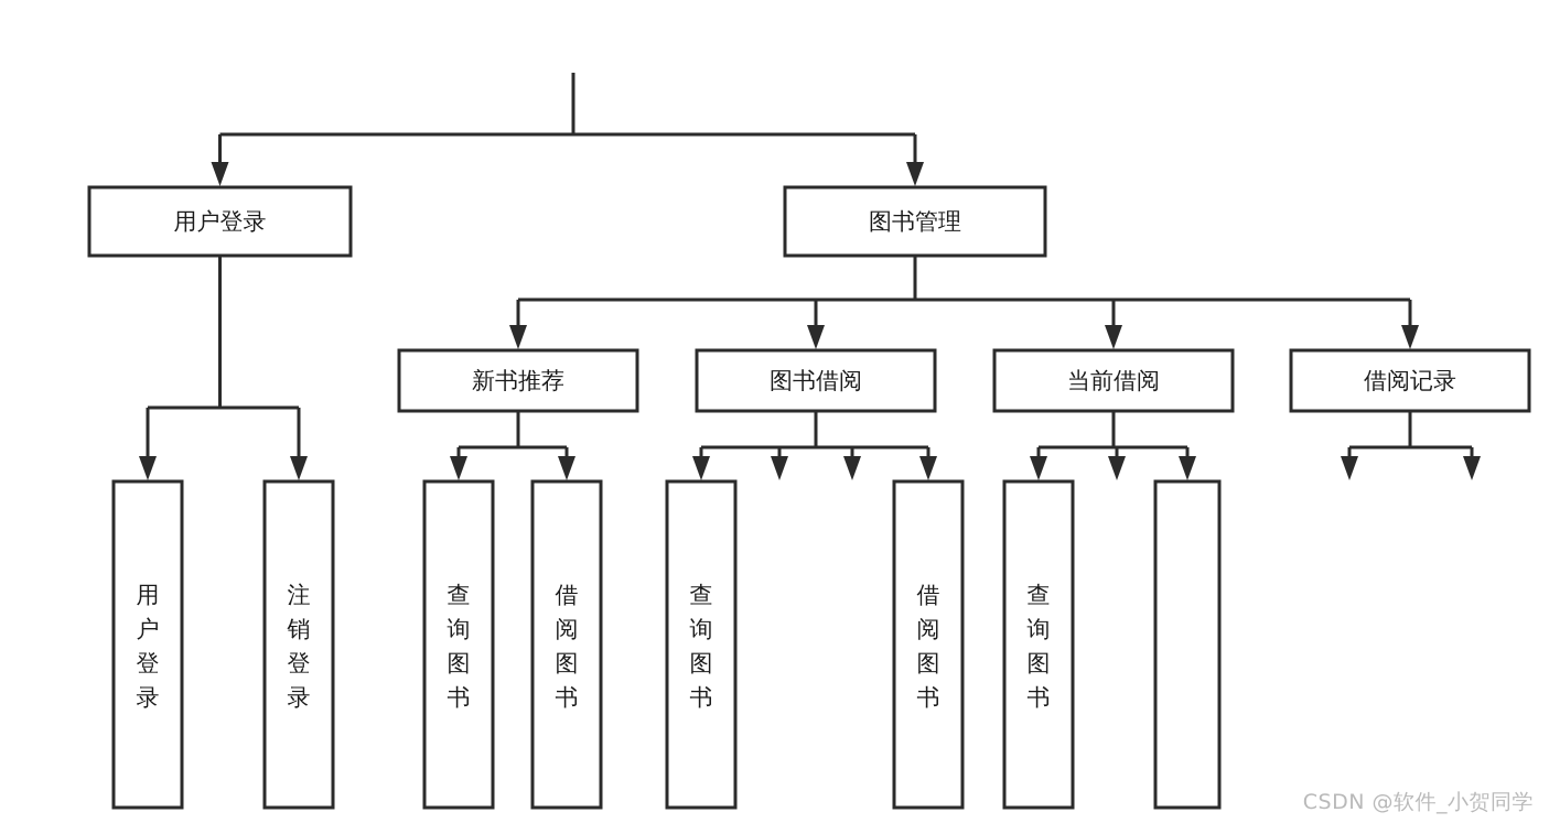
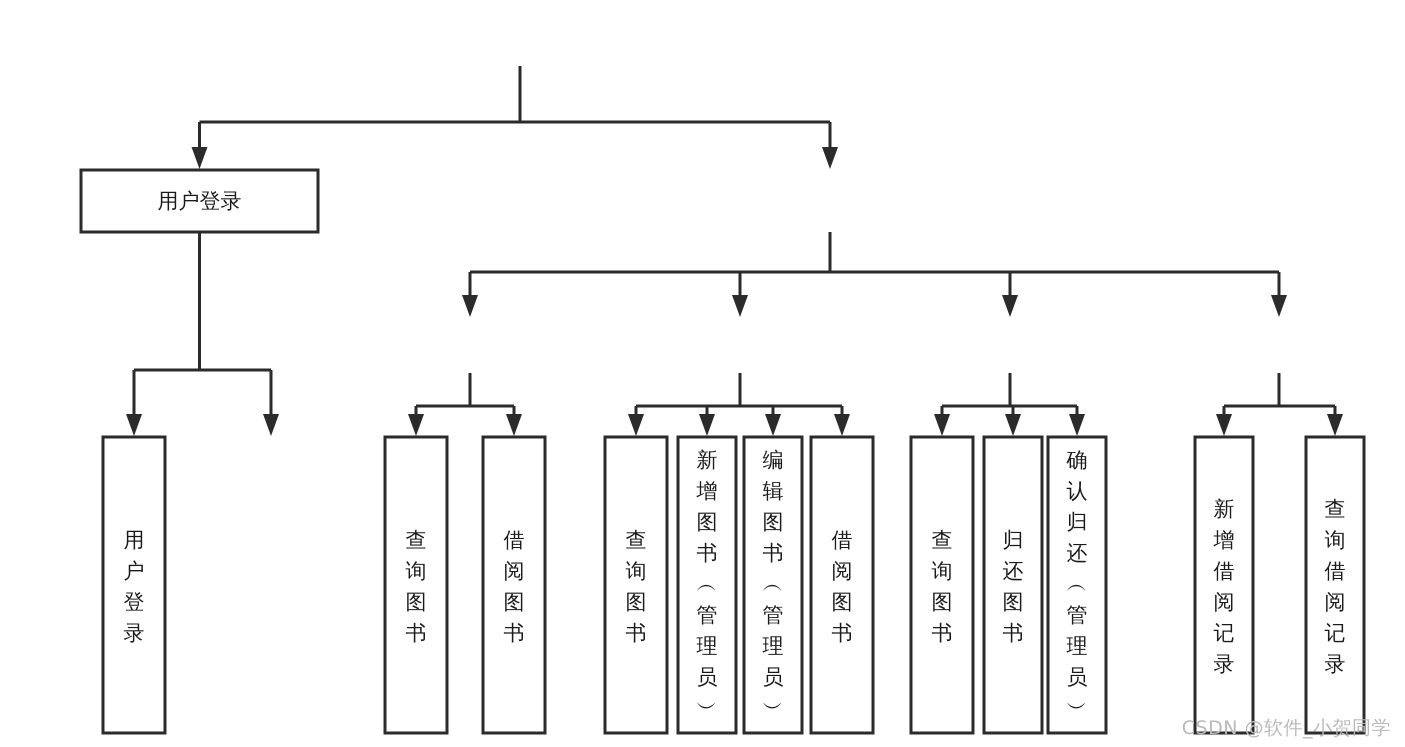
  用户登录
- 图书管理
- 新书推荐
- 图书借阅
- 当前借阅
- 借阅记录
  用户登录
- 注销登录
  查询图书
  借阅图书
  查询图书
+ 新增图书 ︵ 管理员 ︶
+ 编辑图书 ︵ 管理员 ︶
  借阅图书
  查询图书
+ 归还图书
+ 确认归还 ︵ 管理员 ︶
+ 新增借阅记录
+ 查询借阅记录
  CSDN @软件_小贺同学
